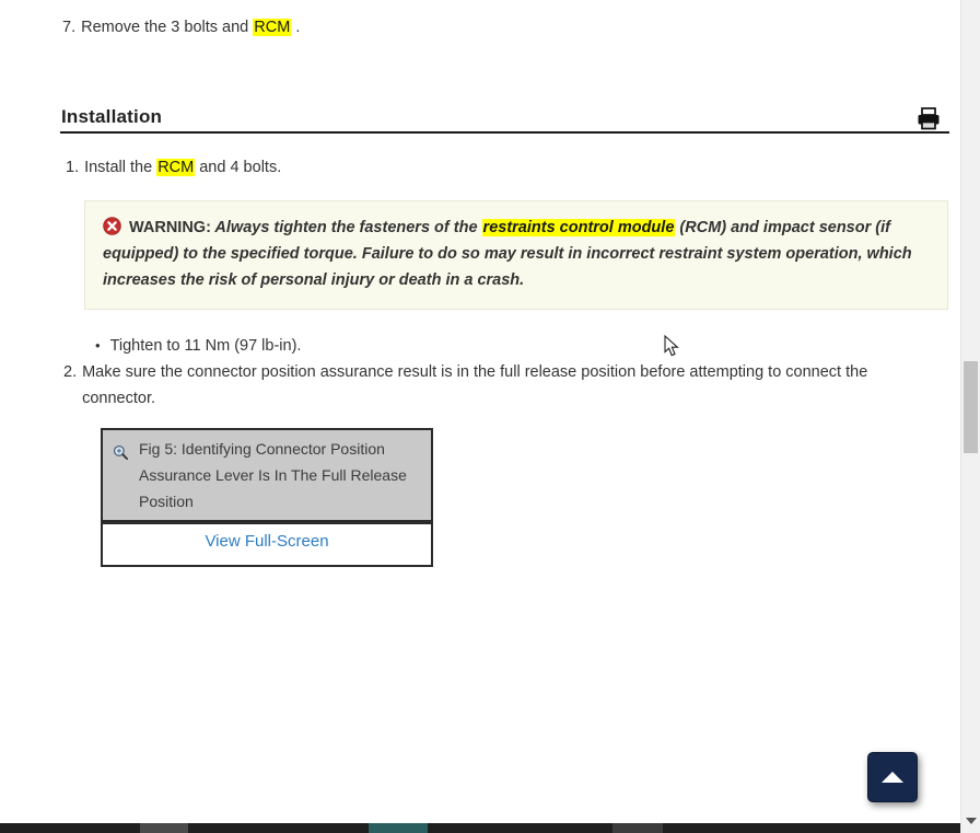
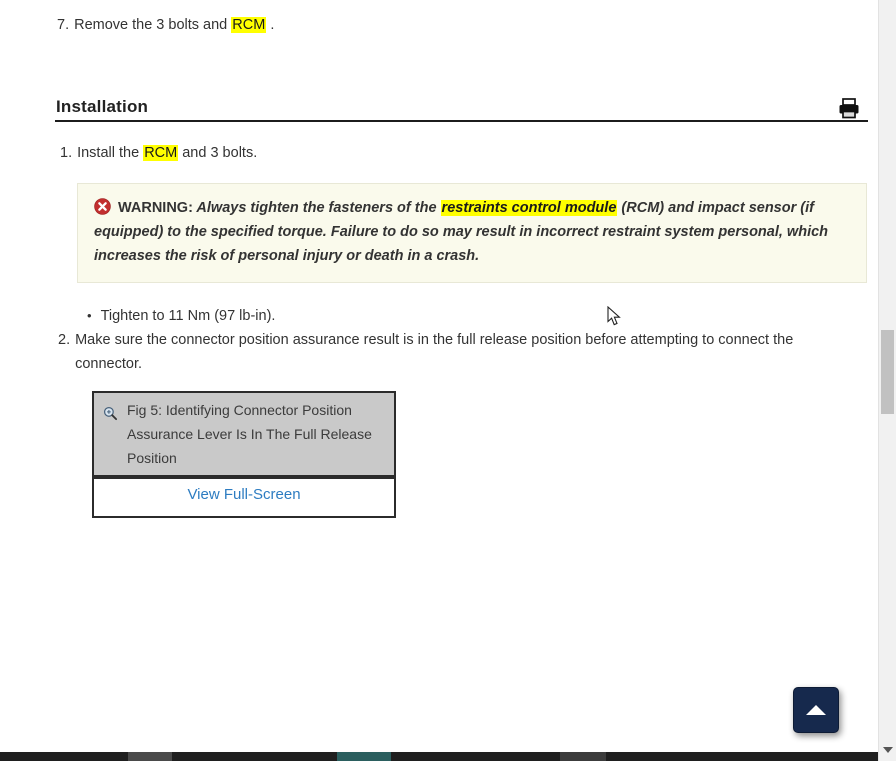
  7.
  Remove the 3 bolts and RCM .
  Installation
  1.
- Install the RCM and 4 bolts.
+ Install the RCM and 3 bolts.
- WARNING: Always tighten the fasteners of the restraints control module (RCM) and impact sensor (if equipped) to the specified torque. Failure to do so may result in incorrect restraint system operation, which increases the risk of personal injury or death in a crash.
+ WARNING: Always tighten the fasteners of the restraints control module (RCM) and impact sensor (if equipped) to the specified torque. Failure to do so may result in incorrect restraint system personal, which increases the risk of personal injury or death in a crash.
  Tighten to 11 Nm (97 lb-in).
  2.
  Make sure the connector position assurance result is in the full release position before attempting to connect the connector.
  Fig 5: Identifying Connector Position Assurance Lever Is In The Full Release Position
  View Full-Screen
